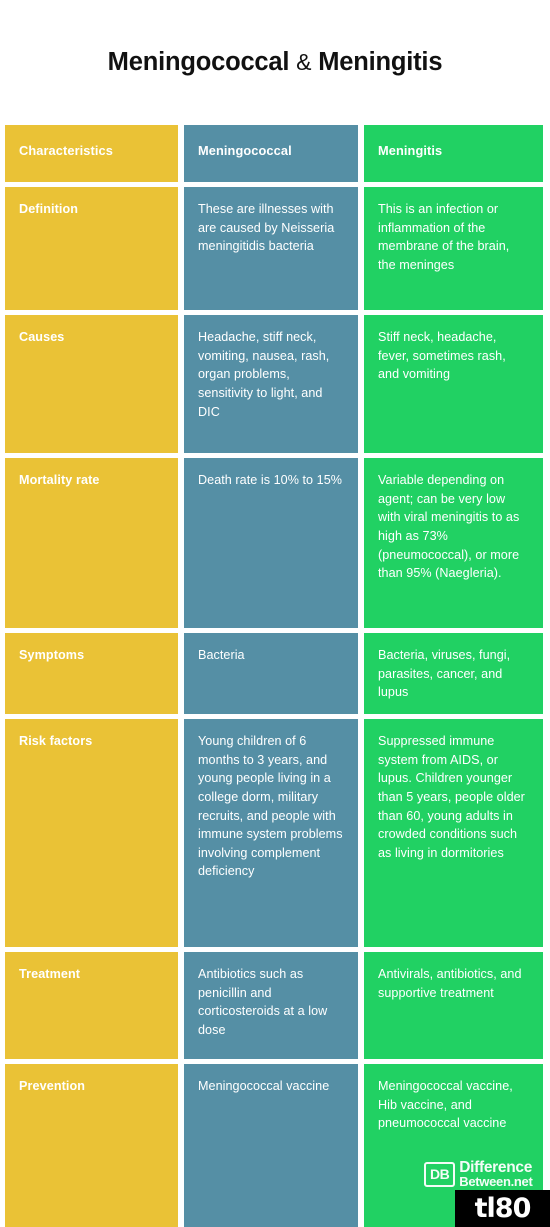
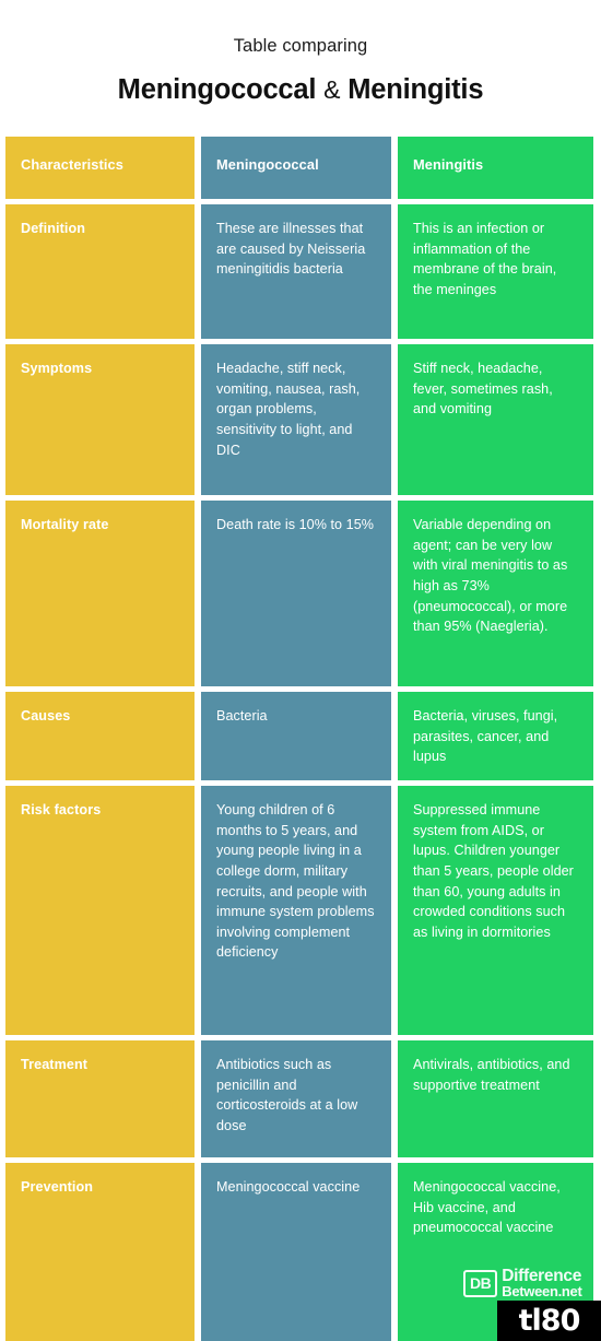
+ Table comparing
  Meningococcal & Meningitis
  Characteristics
  Meningococcal
  Meningitis
  Definition
- These are illnesses with are caused by Neisseria meningitidis bacteria
+ These are illnesses that are caused by Neisseria meningitidis bacteria
  This is an infection or inflammation of the membrane of the brain, the meninges
- Causes
+ Symptoms
  Headache, stiff neck, vomiting, nausea, rash, organ problems, sensitivity to light, and DIC
  Stiff neck, headache, fever, sometimes rash, and vomiting
  Mortality rate
  Death rate is 10% to 15%
  Variable depending on agent; can be very low with viral meningitis to as high as 73% (pneumococcal), or more than 95% (Naegleria).
- Symptoms
+ Causes
  Bacteria
  Bacteria, viruses, fungi, parasites, cancer, and lupus
  Risk factors
- Young children of 6 months to 3 years, and young people living in a college dorm, military recruits, and people with immune system problems involving complement deficiency
+ Young children of 6 months to 5 years, and young people living in a college dorm, military recruits, and people with immune system problems involving complement deficiency
  Suppressed immune system from AIDS, or lupus. Children younger than 5 years, people older than 60, young adults in crowded conditions such as living in dormitories
  Treatment
  Antibiotics such as penicillin and corticosteroids at a low dose
  Antivirals, antibiotics, and supportive treatment
  Prevention
  Meningococcal vaccine
  Meningococcal vaccine, Hib vaccine, and pneumococcal vaccine
  DB
  Difference
  Between.net
  tl80
